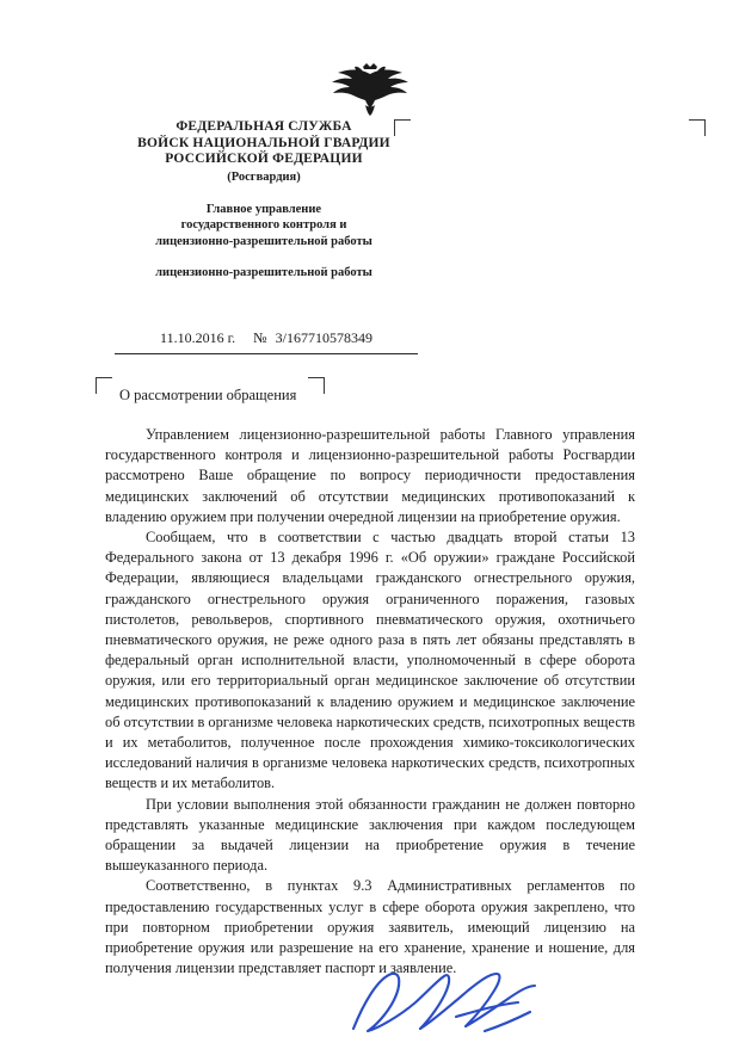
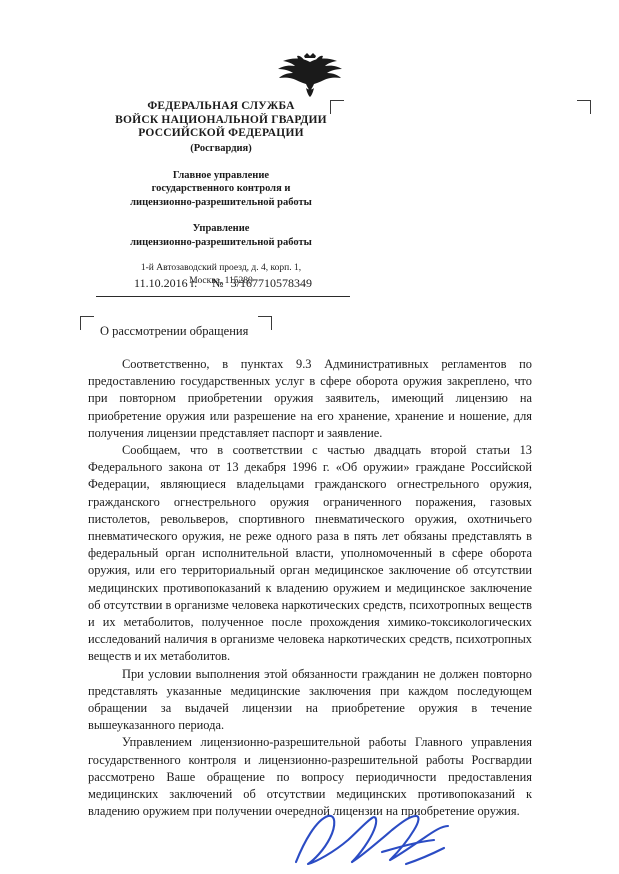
  ФЕДЕРАЛЬНАЯ СЛУЖБА
  ВОЙСК НАЦИОНАЛЬНОЙ ГВАРДИИ
  РОССИЙСКОЙ ФЕДЕРАЦИИ
  (Росгвардия)
  Главное управление
  государственного контроля и
  лицензионно-разрешительной работы
+ Управление
  лицензионно-разрешительной работы
+ 1-й Автозаводский проезд, д. 4, корп. 1,
+ Москва, 115280
  11.10.2016 г. № 3/167710578349
  О рассмотрении обращения
- Управлением лицензионно-разрешительной работы Главного управления государственного контроля и лицензионно-разрешительной работы Росгвардии рассмотрено Ваше обращение по вопросу периодичности предоставления медицинских заключений об отсутствии медицинских противопоказаний к владению оружием при получении очередной лицензии на приобретение оружия.
+ Соответственно, в пунктах 9.3 Административных регламентов по предоставлению государственных услуг в сфере оборота оружия закреплено, что при повторном приобретении оружия заявитель, имеющий лицензию на приобретение оружия или разрешение на его хранение, хранение и ношение, для получения лицензии представляет паспорт и заявление.
  Сообщаем, что в соответствии с частью двадцать второй статьи 13 Федерального закона от 13 декабря 1996 г. «Об оружии» граждане Российской Федерации, являющиеся владельцами гражданского огнестрельного оружия, гражданского огнестрельного оружия ограниченного поражения, газовых пистолетов, револьверов, спортивного пневматического оружия, охотничьего пневматического оружия, не реже одного раза в пять лет обязаны представлять в федеральный орган исполнительной власти, уполномоченный в сфере оборота оружия, или его территориальный орган медицинское заключение об отсутствии медицинских противопоказаний к владению оружием и медицинское заключение об отсутствии в организме человека наркотических средств, психотропных веществ и их метаболитов, полученное после прохождения химико-токсикологических исследований наличия в организме человека наркотических средств, психотропных веществ и их метаболитов.
  При условии выполнения этой обязанности гражданин не должен повторно представлять указанные медицинские заключения при каждом последующем обращении за выдачей лицензии на приобретение оружия в течение вышеуказанного периода.
- Соответственно, в пунктах 9.3 Административных регламентов по предоставлению государственных услуг в сфере оборота оружия закреплено, что при повторном приобретении оружия заявитель, имеющий лицензию на приобретение оружия или разрешение на его хранение, хранение и ношение, для получения лицензии представляет паспорт и заявление.
+ Управлением лицензионно-разрешительной работы Главного управления государственного контроля и лицензионно-разрешительной работы Росгвардии рассмотрено Ваше обращение по вопросу периодичности предоставления медицинских заключений об отсутствии медицинских противопоказаний к владению оружием при получении очередной лицензии на приобретение оружия.
